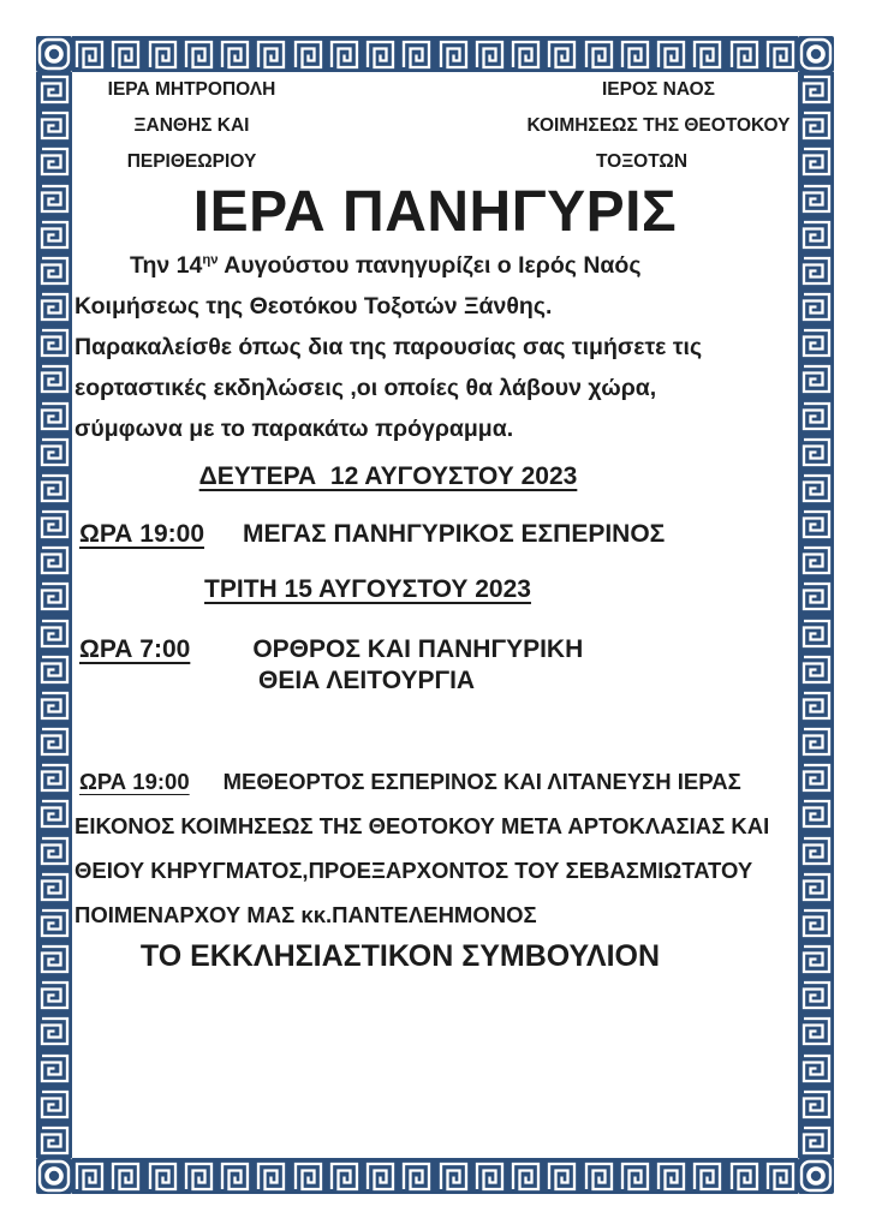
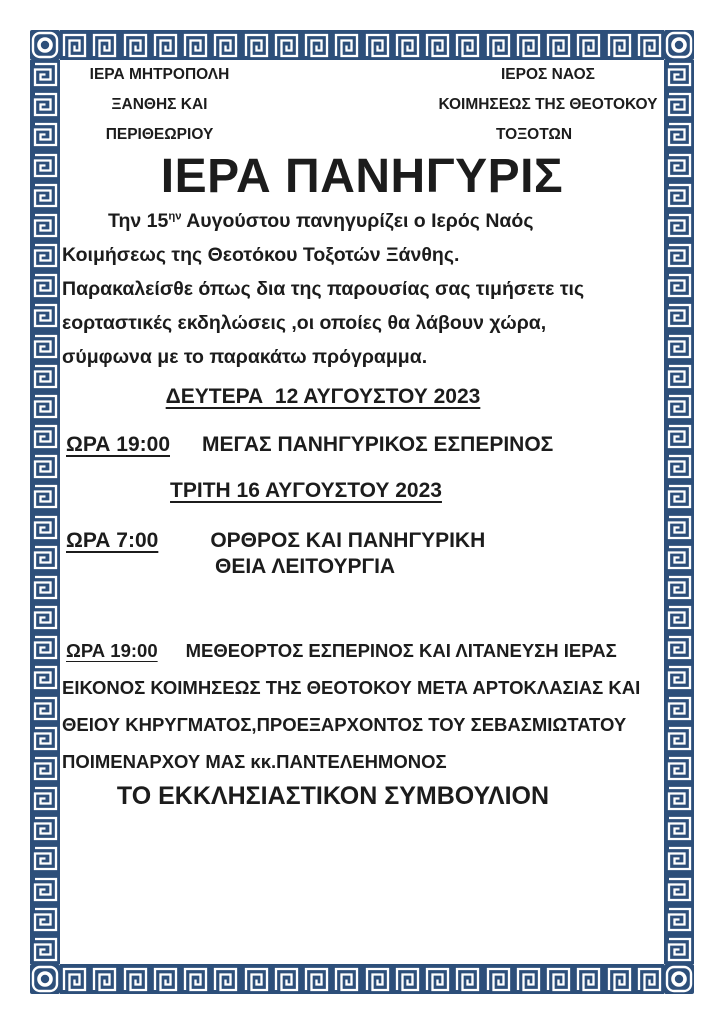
  ΙΕΡΑ ΜΗΤΡΟΠΟΛΗ
  ΞΑΝΘΗΣ ΚΑΙ ΠΕΡΙΘΕΩΡΙΟΥ
  ΙΕΡΟΣ ΝΑΟΣ
  ΚΟΙΜΗΣΕΩΣ ΤΗΣ ΘΕΟΤΟΚΟΥ
  ΤΟΞΟΤΩΝ
  ΙΕΡΑ ΠΑΝΗΓΥΡΙΣ
- Την 14ην Αυγούστου πανηγυρίζει ο Ιερός Ναός
+ Την 15ην Αυγούστου πανηγυρίζει ο Ιερός Ναός
  Κοιμήσεως της Θεοτόκου Τοξοτών Ξάνθης.
  Παρακαλείσθε όπως δια της παρουσίας σας τιμήσετε τις
  εορταστικές εκδηλώσεις ,οι οποίες θα λάβουν χώρα,
  σύμφωνα με το παρακάτω πρόγραμμα.
  ΔΕΥΤΕΡΑ 12 ΑΥΓΟΥΣΤΟΥ 2023
  ΩΡΑ 19:00 ΜΕΓΑΣ ΠΑΝΗΓΥΡΙΚΟΣ ΕΣΠΕΡΙΝΟΣ
- ΤΡΙΤΗ 15 ΑΥΓΟΥΣΤΟΥ 2023
+ ΤΡΙΤΗ 16 ΑΥΓΟΥΣΤΟΥ 2023
  ΩΡΑ 7:00 ΟΡΘΡΟΣ ΚΑΙ ΠΑΝΗΓΥΡΙΚΗ
  ΘΕΙΑ ΛΕΙΤΟΥΡΓΙΑ
  ΩΡΑ 19:00 ΜΕΘΕΟΡΤΟΣ ΕΣΠΕΡΙΝΟΣ ΚΑΙ ΛΙΤΑΝΕΥΣΗ ΙΕΡΑΣ
  ΕΙΚΟΝΟΣ ΚΟΙΜΗΣΕΩΣ ΤΗΣ ΘΕΟΤΟΚΟΥ ΜΕΤΑ ΑΡΤΟΚΛΑΣΙΑΣ ΚΑΙ
  ΘΕΙΟΥ ΚΗΡΥΓΜΑΤΟΣ,ΠΡΟΕΞΑΡΧΟΝΤΟΣ ΤΟΥ ΣΕΒΑΣΜΙΩΤΑΤΟΥ
  ΠΟΙΜΕΝΑΡΧΟΥ ΜΑΣ κκ.ΠΑΝΤΕΛΕΗΜΟΝΟΣ
  ΤΟ ΕΚΚΛΗΣΙΑΣΤΙΚΟΝ ΣΥΜΒΟΥΛΙΟΝ
